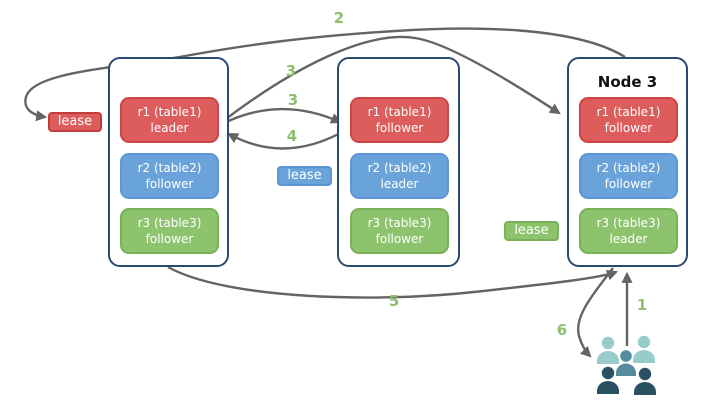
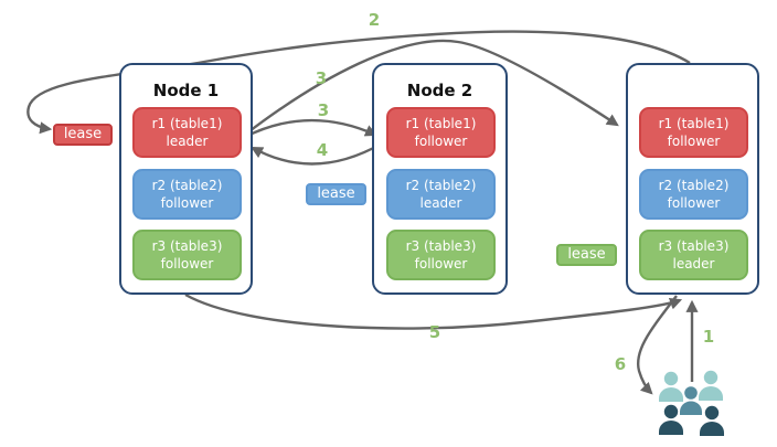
+ Node 1
  r1 (table1)
  leader
  r2 (table2)
  follower
  r3 (table3)
  follower
+ Node 2
  r1 (table1)
  follower
  r2 (table2)
  leader
  r3 (table3)
  follower
- Node 3
  r1 (table1)
  follower
  r2 (table2)
  follower
  r3 (table3)
  leader
  lease
  lease
  lease
  2
  3
  3
  4
  5
  6
  1
